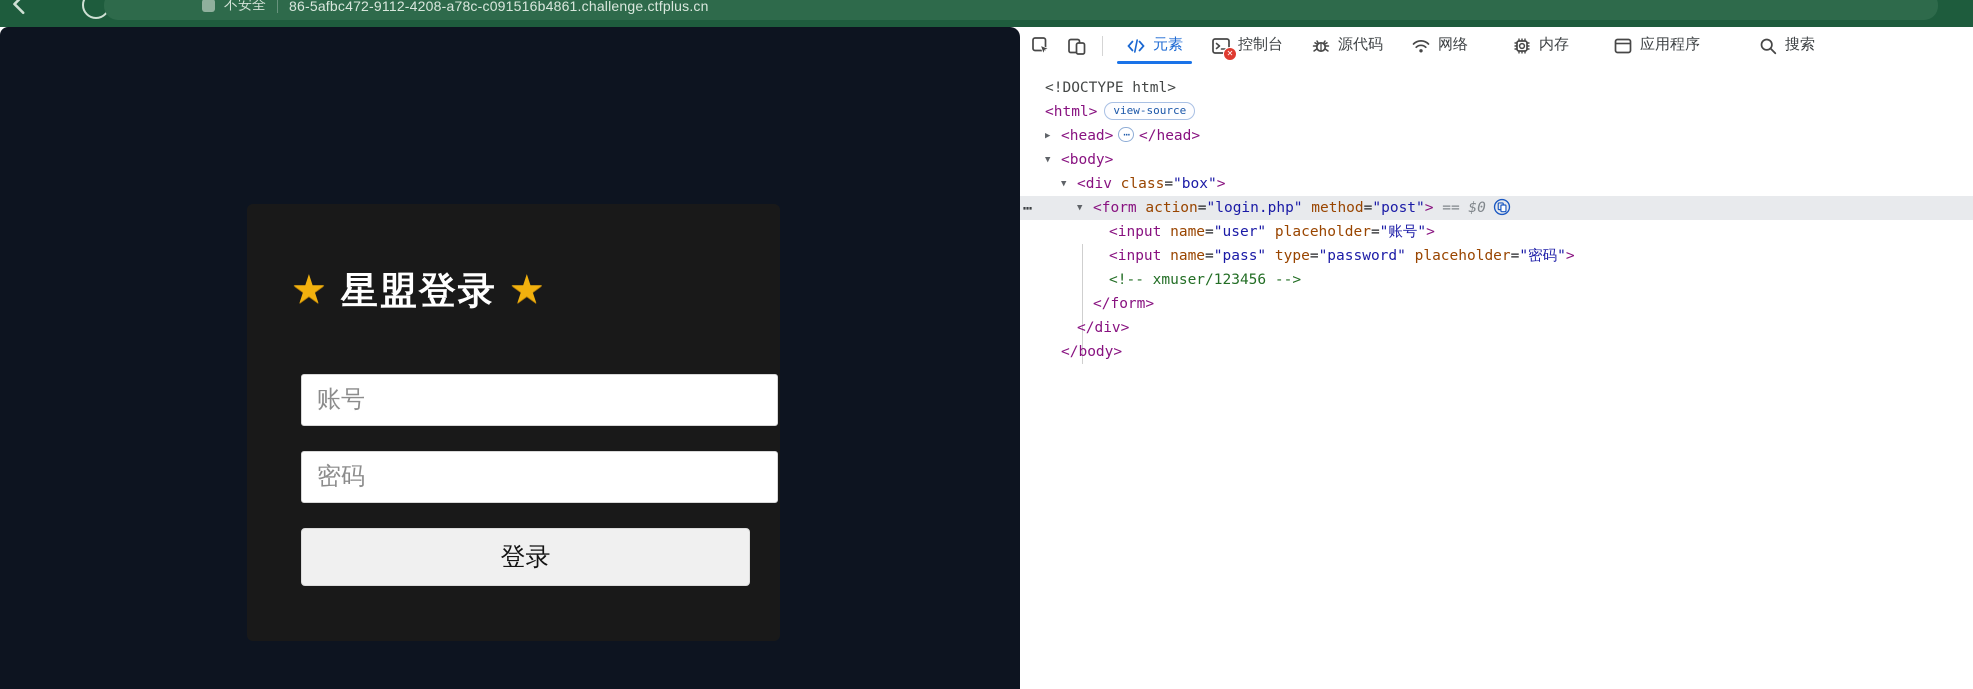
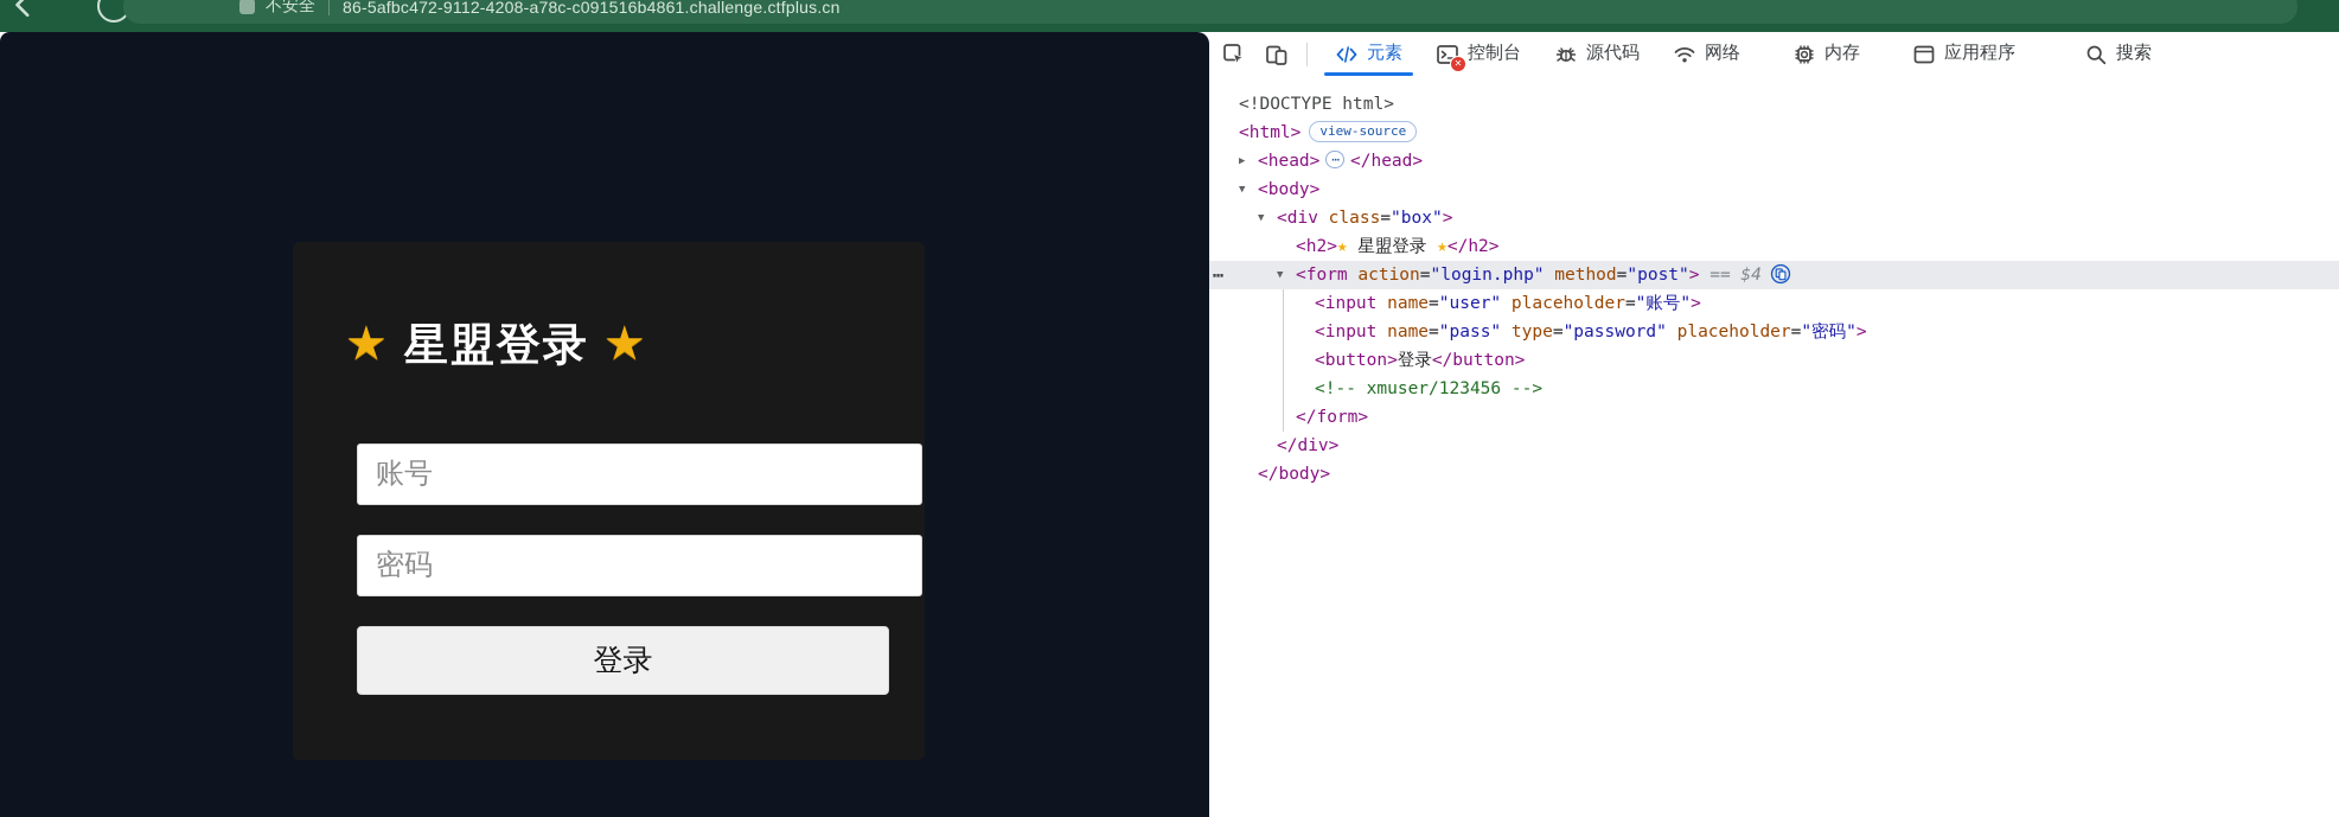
  不安全
  86-5afbc472-9112-4208-a78c-c091516b4861.challenge.ctfplus.cn
  ★ 星盟登录 ★
  账号
  密码
  登录
  元素
  ✕
  控制台
  源代码
  网络
  内存
  应用程序
  搜索
  <!DOCTYPE html>
  <html> view-source
  ▶
  <head> ⋯ </head>
  ▼
  <body>
  ▼
  <div class="box">
+ <h2>★ 星盟登录 ★</h2>
  ⋯
  ▼
- <form action="login.php" method="post"> == $0
+ <form action="login.php" method="post"> == $4
  <input name="user" placeholder="账号">
  <input name="pass" type="password" placeholder="密码">
+ <button>登录</button>
  <!-- xmuser/123456 -->
  </form>
  </div>
  </body>
